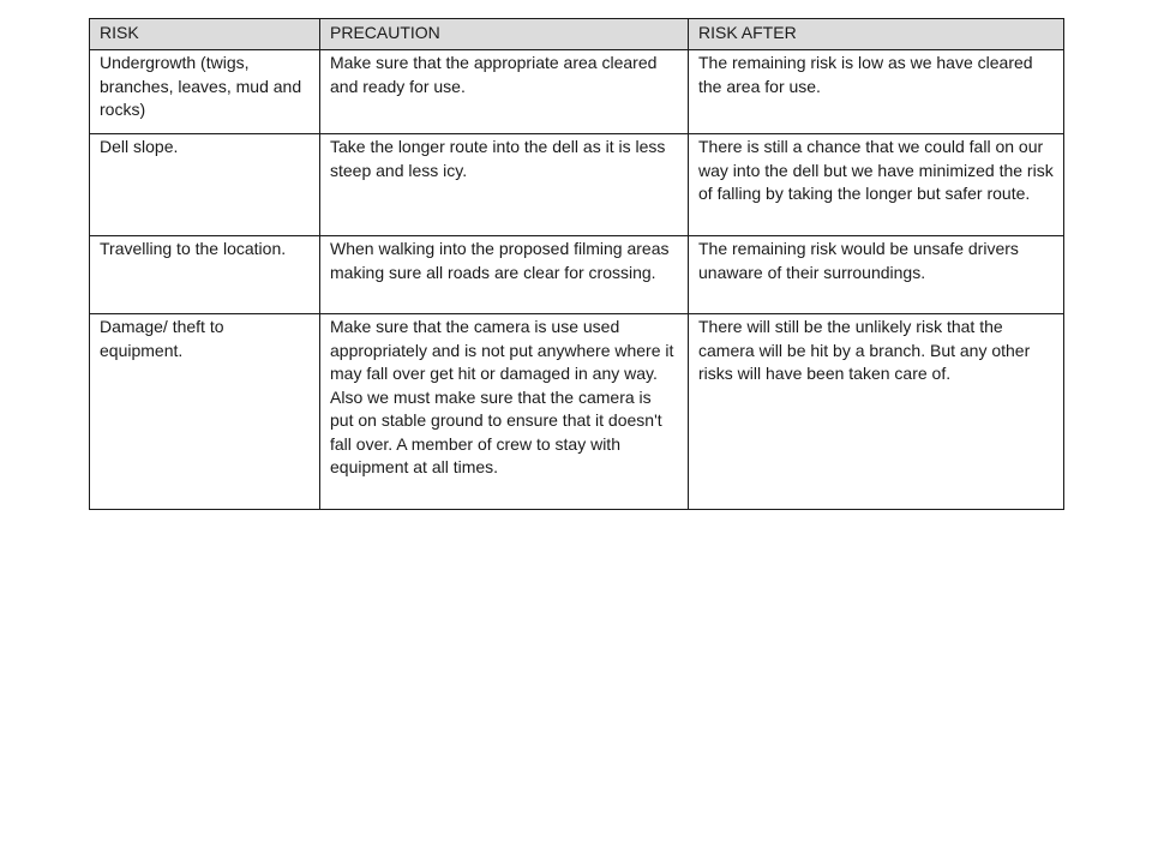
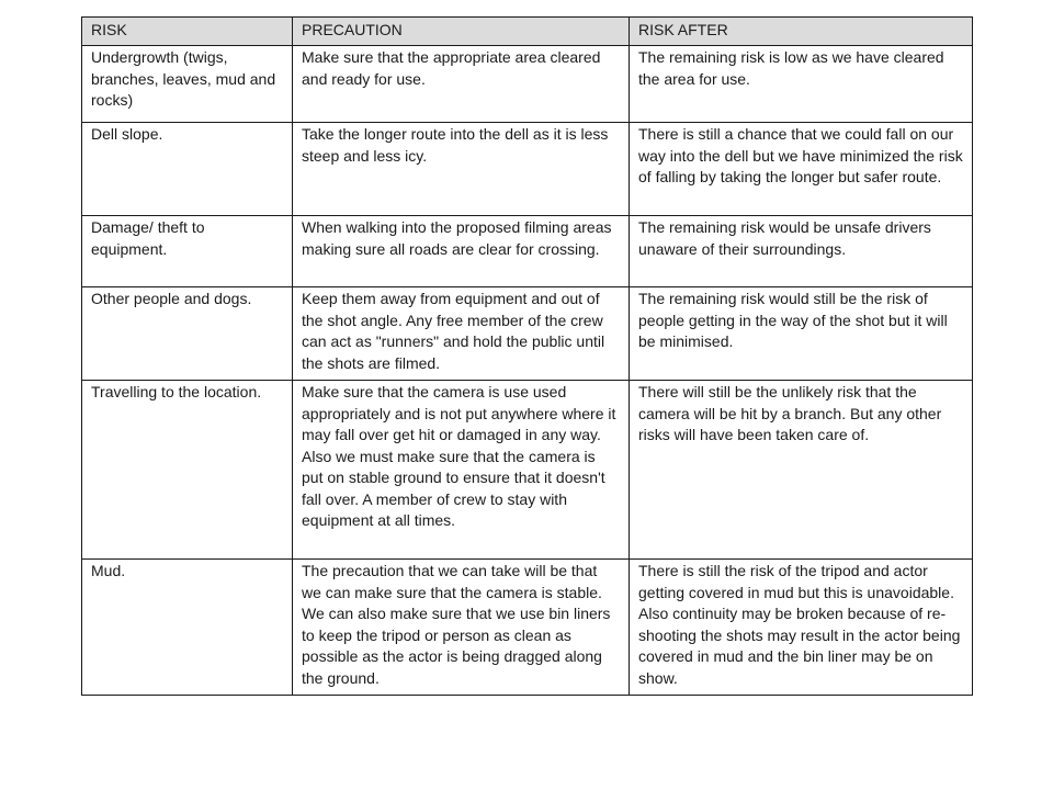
  RISK	PRECAUTION	RISK AFTER
  Undergrowth (twigs, branches, leaves, mud and rocks)	Make sure that the appropriate area cleared and ready for use.	The remaining risk is low as we have cleared the area for use.
  Dell slope.	Take the longer route into the dell as it is less steep and less icy.	There is still a chance that we could fall on our way into the dell but we have minimized the risk of falling by taking the longer but safer route.
- Travelling to the location.	When walking into the proposed filming areas making sure all roads are clear for crossing.	The remaining risk would be unsafe drivers unaware of their surroundings.
+ Damage/ theft to equipment.	When walking into the proposed filming areas making sure all roads are clear for crossing.	The remaining risk would be unsafe drivers unaware of their surroundings.
+ Other people and dogs.	Keep them away from equipment and out of the shot angle. Any free member of the crew can act as "runners" and hold the public until the shots are filmed.	The remaining risk would still be the risk of people getting in the way of the shot but it will be minimised.
- Damage/ theft to equipment.	Make sure that the camera is use used appropriately and is not put anywhere where it may fall over get hit or damaged in any way. Also we must make sure that the camera is put on stable ground to ensure that it doesn't fall over. A member of crew to stay with equipment at all times.	There will still be the unlikely risk that the camera will be hit by a branch. But any other risks will have been taken care of.
+ Travelling to the location.	Make sure that the camera is use used appropriately and is not put anywhere where it may fall over get hit or damaged in any way. Also we must make sure that the camera is put on stable ground to ensure that it doesn't fall over. A member of crew to stay with equipment at all times.	There will still be the unlikely risk that the camera will be hit by a branch. But any other risks will have been taken care of.
+ Mud.	The precaution that we can take will be that we can make sure that the camera is stable. We can also make sure that we use bin liners to keep the tripod or person as clean as possible as the actor is being dragged along the ground.	There is still the risk of the tripod and actor getting covered in mud but this is unavoidable. Also continuity may be broken because of re-shooting the shots may result in the actor being covered in mud and the bin liner may be on show.
